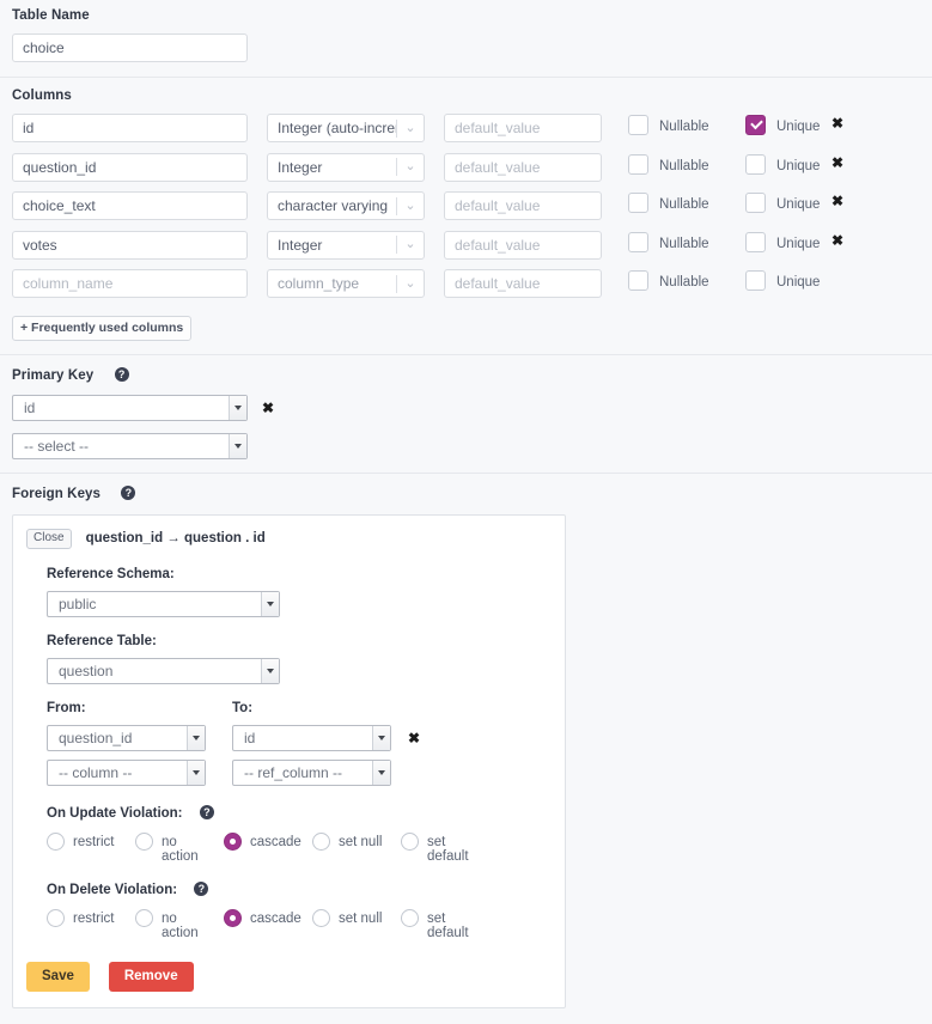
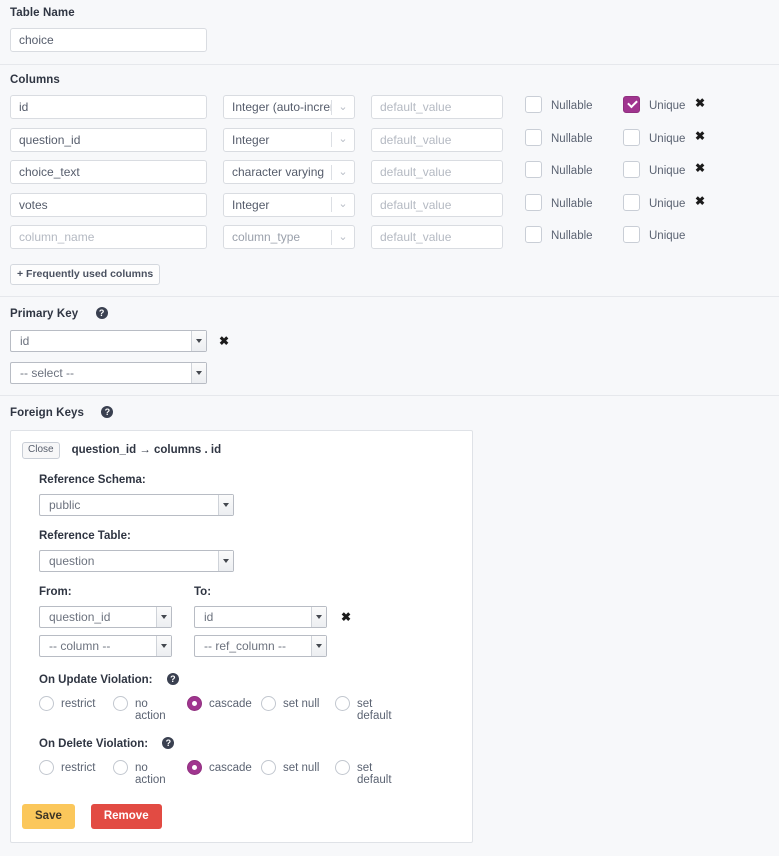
  Table Name
  choice
  Columns
  id
  Integer (auto-incre
  ⌄
  default_value
  Nullable
  Unique
  ✖
  question_id
  Integer
  ⌄
  default_value
  Nullable
  Unique
  ✖
  choice_text
  character varying
  ⌄
  default_value
  Nullable
  Unique
  ✖
  votes
  Integer
  ⌄
  default_value
  Nullable
  Unique
  ✖
  column_name
  column_type
  ⌄
  default_value
  Nullable
  Unique
  + Frequently used columns
  Primary Key ?
  id
  ✖
  -- select --
  Foreign Keys ?
  Close
- question_id → question . id
+ question_id → columns . id
  Reference Schema:
  public
  Reference Table:
  question
  From:
  To:
  question_id
  id
  ✖
  -- column --
  -- ref_column --
  On Update Violation: ?
  restrict
  no action
  cascade
  set null
  set default
  On Delete Violation: ?
  restrict
  no action
  cascade
  set null
  set default
  Save
  Remove
